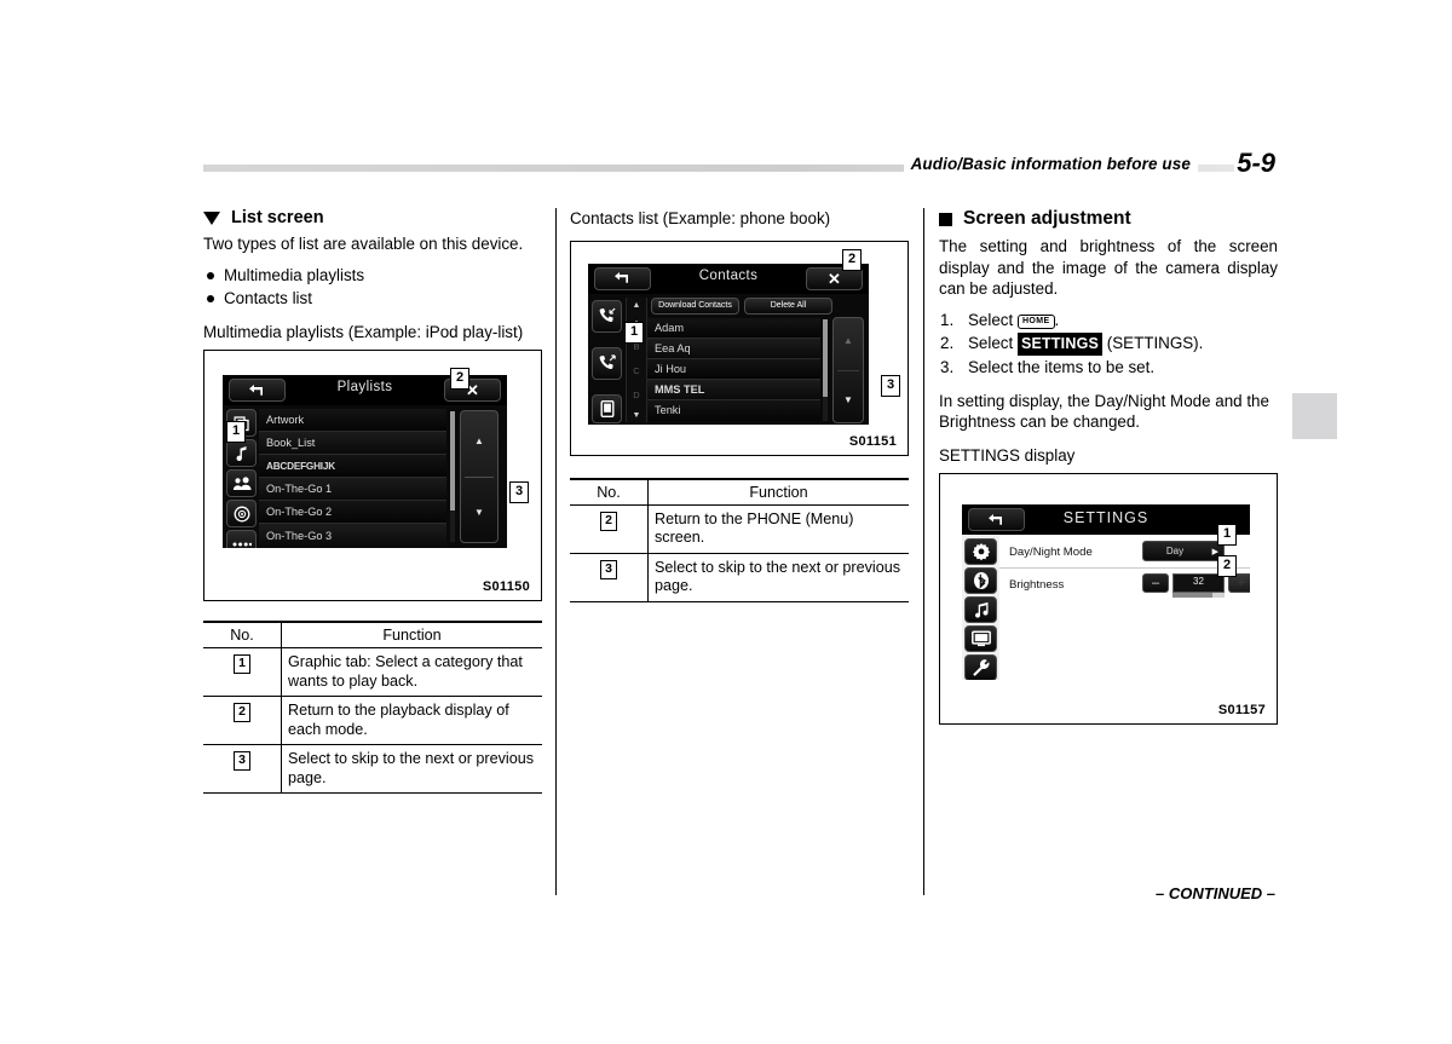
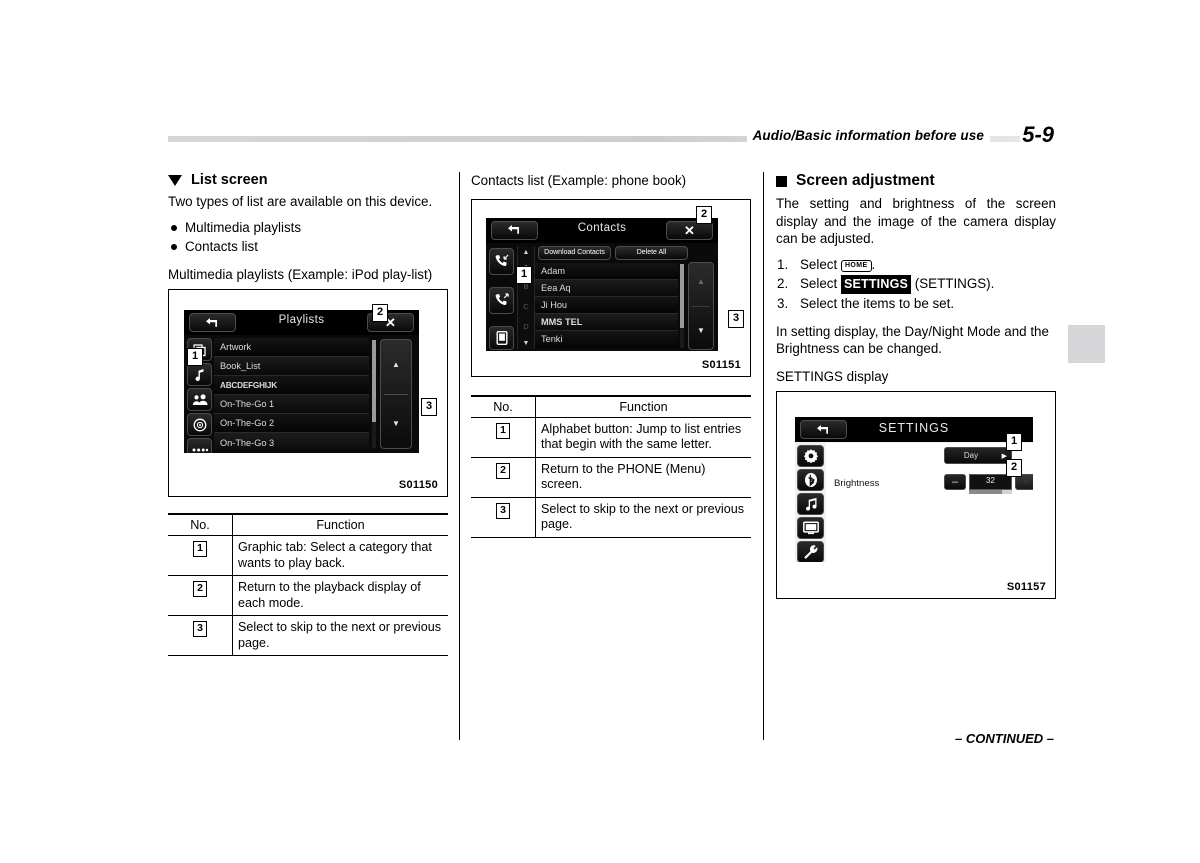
  Audio/Basic information before use
  5-9
  List screen
  Two types of list are available on this device.
  Multimedia playlists
  Contacts list
  Multimedia playlists (Example: iPod play-list)
  Playlists
  ✕
  Artwork
  Book_List
  ABCDEFGHIJK
  On-The-Go 1
  On-The-Go 2
  On-The-Go 3
  ▲
  ▼
  1
  2
  3
  S01150
  No.	Function
  1	Graphic tab: Select a category that wants to play back.
  2	Return to the playback display of each mode.
  3	Select to skip to the next or previous page.
  Contacts list (Example: phone book)
  Contacts
  ✕
  B
  C
  D
  Adam
  Eea Aq
  Ji Hou
  MMS TEL
  Tenki
  ▲
  ▼
  1
  2
  3
  S01151
  No.	Function
+ 1	Alphabet button: Jump to list entries that begin with the same letter.
  2	Return to the PHONE (Menu) screen.
  3	Select to skip to the next or previous page.
  Screen adjustment
  The setting and brightness of the screen display and the image of the camera display can be adjusted.
  Select SETTINGS (SETTINGS).
  Select the items to be set.
  In setting display, the Day/Night Mode and the Brightness can be changed.
  SETTINGS display
  SETTINGS
- Day/Night Mode
  Brightness
  Day
  –
  32
  +
  1
  2
  S01157
  – CONTINUED –
